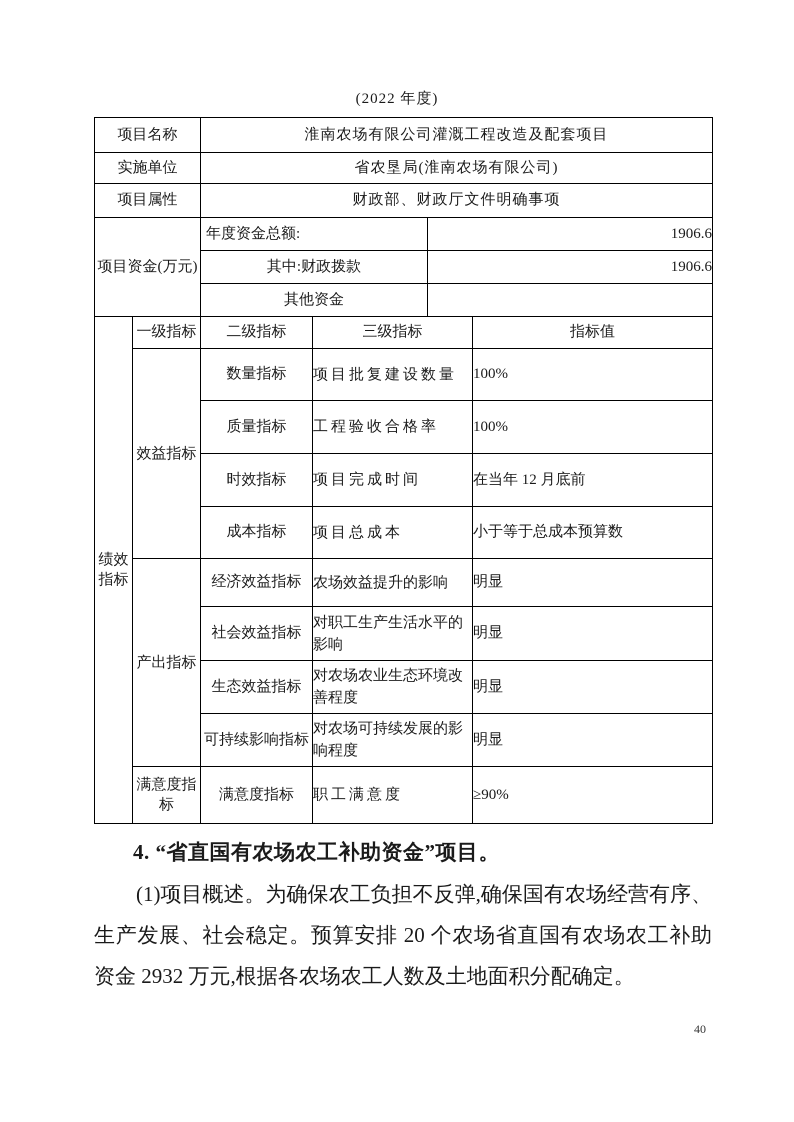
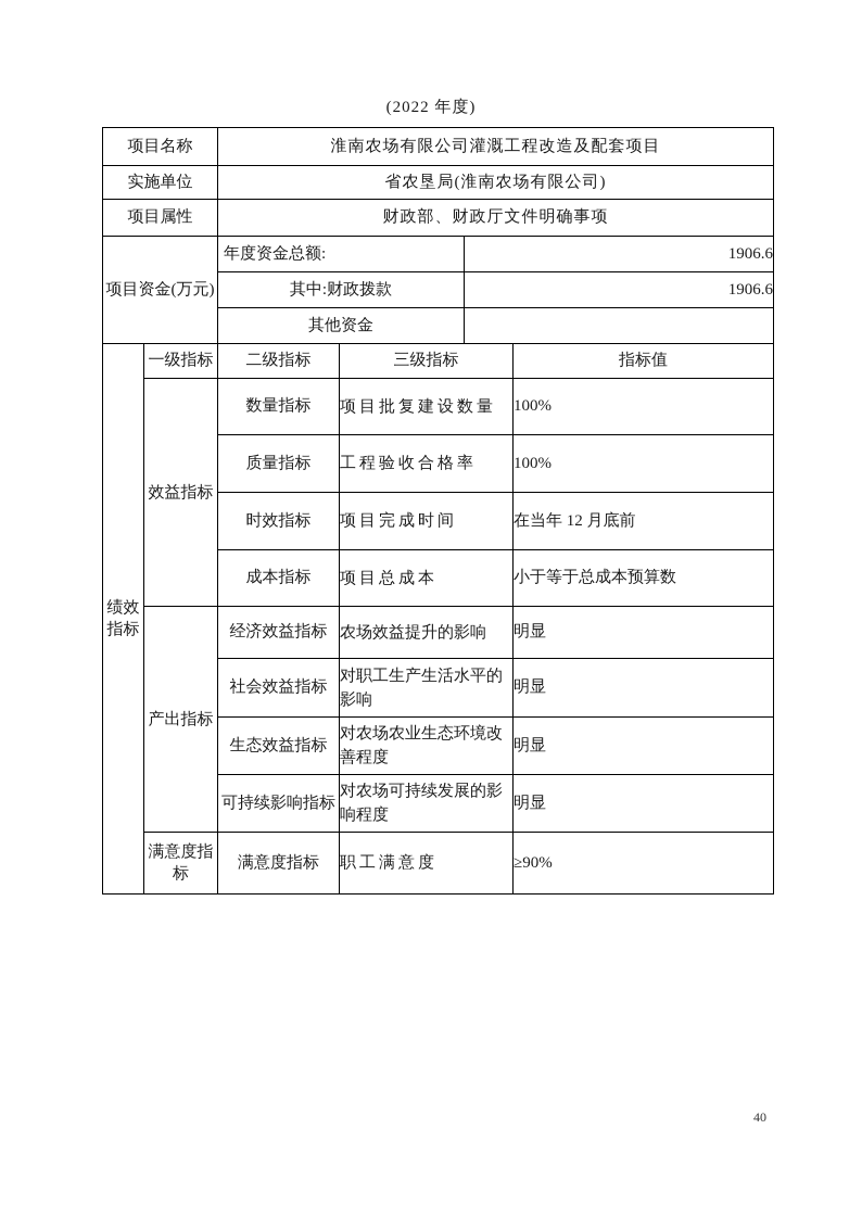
  (2022 年度)
  项目名称	淮南农场有限公司灌溉工程改造及配套项目
  实施单位	省农垦局(淮南农场有限公司)
  项目属性	财政部、财政厅文件明确事项
  项目资金(万元)	年度资金总额:	1906.6
  其中:财政拨款	1906.6
  其他资金
  绩效指标	一级指标	二级指标	三级指标	指标值
  效益指标	数量指标	项目批复建设数量	100%
  质量指标	工程验收合格率	100%
  时效指标	项目完成时间	在当年 12 月底前
  成本指标	项目总成本	小于等于总成本预算数
  产出指标	经济效益指标	农场效益提升的影响	明显
  社会效益指标	对职工生产生活水平的影响	明显
  生态效益指标	对农场农业生态环境改善程度	明显
  可持续影响指标	对农场可持续发展的影响程度	明显
  满意度指标	满意度指标	职工满意度	≥90%
- 4. “省直国有农场农工补助资金”项目。
- (1)项目概述。为确保农工负担不反弹,确保国有农场经营有序、生产发展、社会稳定。预算安排 20 个农场省直国有农场农工补助资金 2932 万元,根据各农场农工人数及土地面积分配确定。
  40
